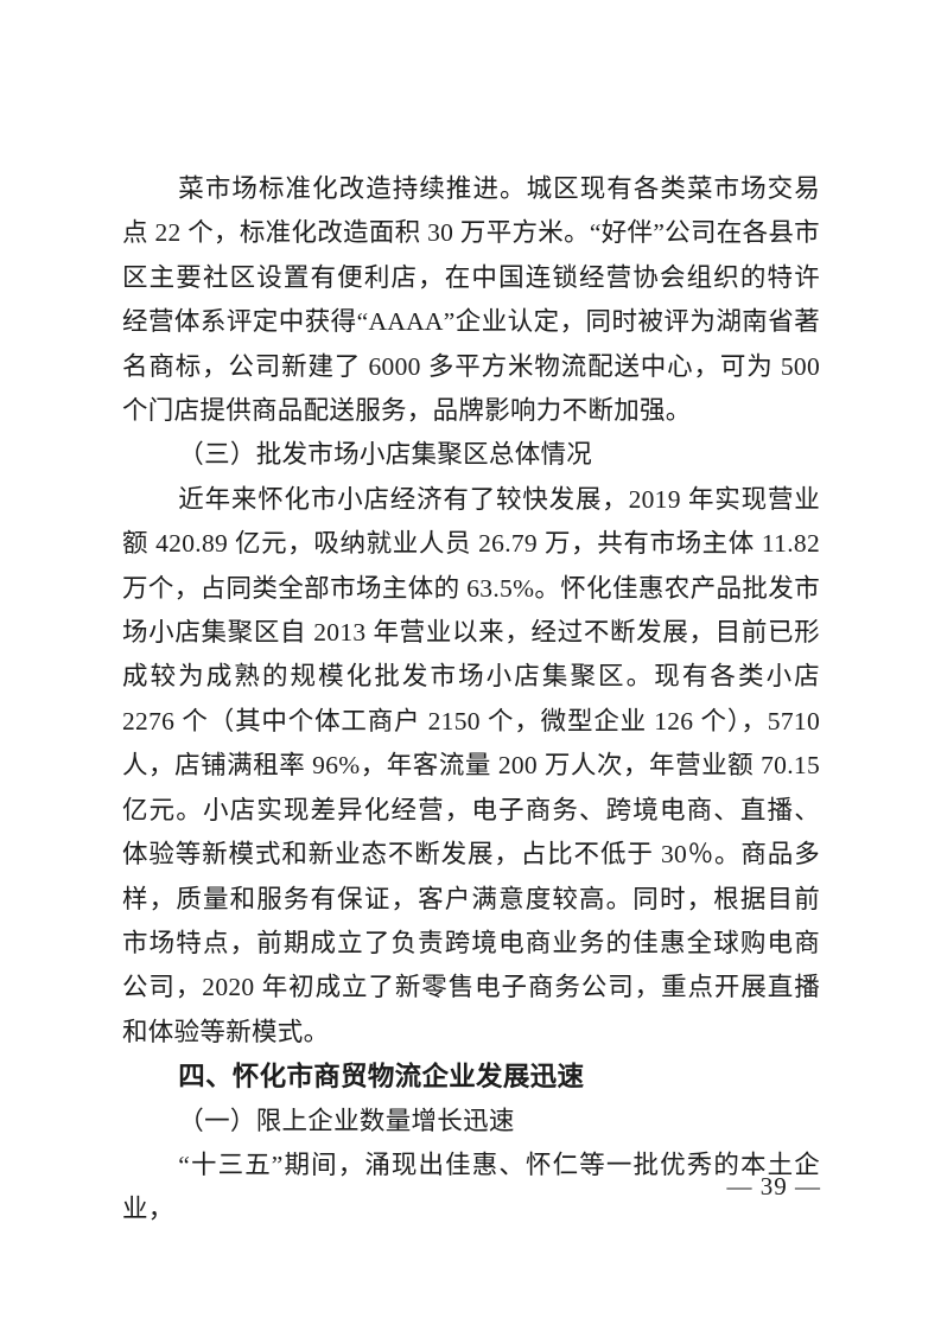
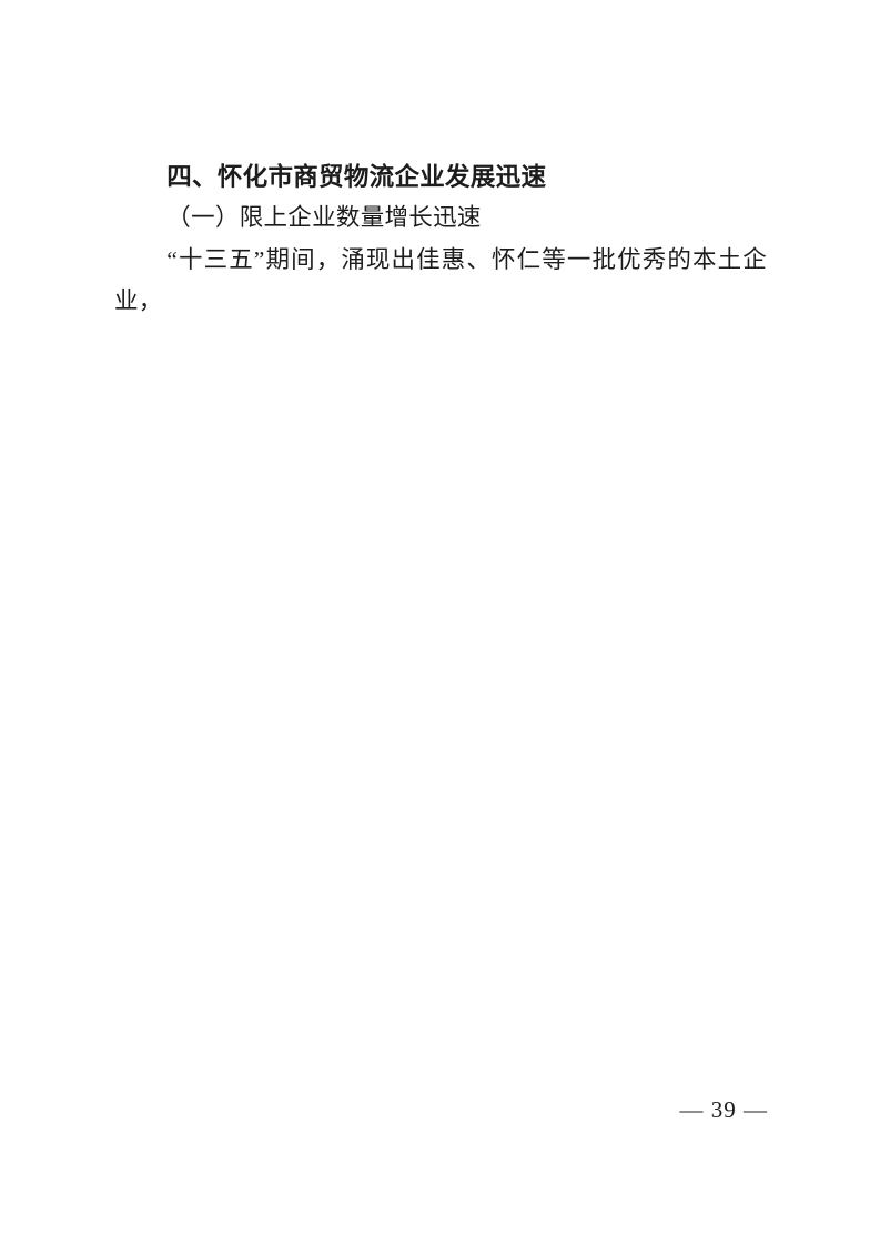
- 菜市场标准化改造持续推进。城区现有各类菜市场交易点 22 个，标准化改造面积 30 万平方米。“好伴”公司在各县市区主要社区设置有便利店，在中国连锁经营协会组织的特许经营体系评定中获得“AAAA”企业认定，同时被评为湖南省著名商标，公司新建了 6000 多平方米物流配送中心，可为 500 个门店提供商品配送服务，品牌影响力不断加强。
- （三）批发市场小店集聚区总体情况
- 近年来怀化市小店经济有了较快发展，2019 年实现营业额 420.89 亿元，吸纳就业人员 26.79 万，共有市场主体 11.82 万个，占同类全部市场主体的 63.5%。怀化佳惠农产品批发市场小店集聚区自 2013 年营业以来，经过不断发展，目前已形成较为成熟的规模化批发市场小店集聚区。现有各类小店 2276 个（其中个体工商户 2150 个，微型企业 126 个），5710 人，店铺满租率 96%，年客流量 200 万人次，年营业额 70.15 亿元。小店实现差异化经营，电子商务、跨境电商、直播、体验等新模式和新业态不断发展，占比不低于 30％。商品多样，质量和服务有保证，客户满意度较高。同时，根据目前市场特点，前期成立了负责跨境电商业务的佳惠全球购电商公司，2020 年初成立了新零售电子商务公司，重点开展直播和体验等新模式。
  四、怀化市商贸物流企业发展迅速
  （一）限上企业数量增长迅速
  “十三五”期间，涌现出佳惠、怀仁等一批优秀的本土企业，
  — 39 —
